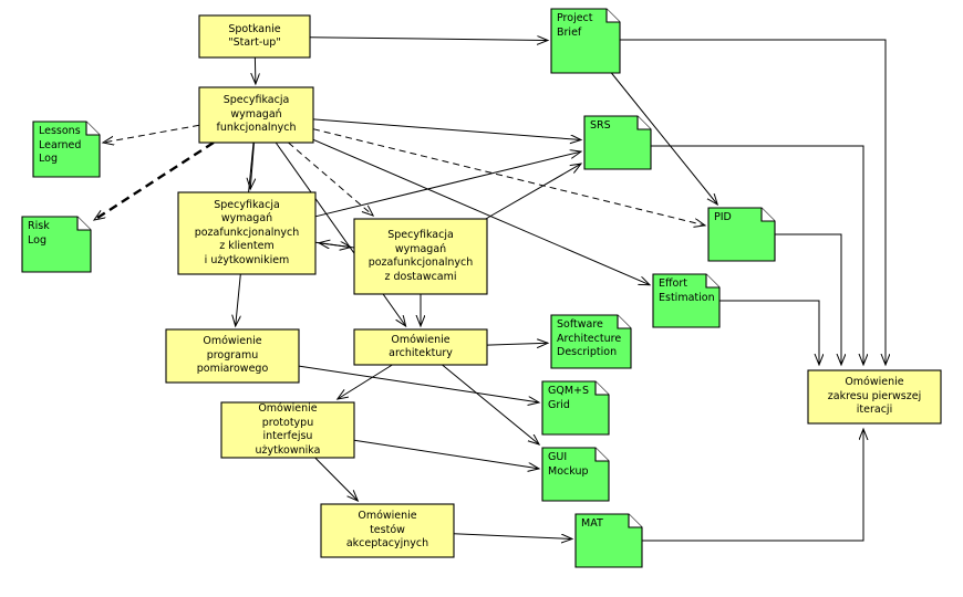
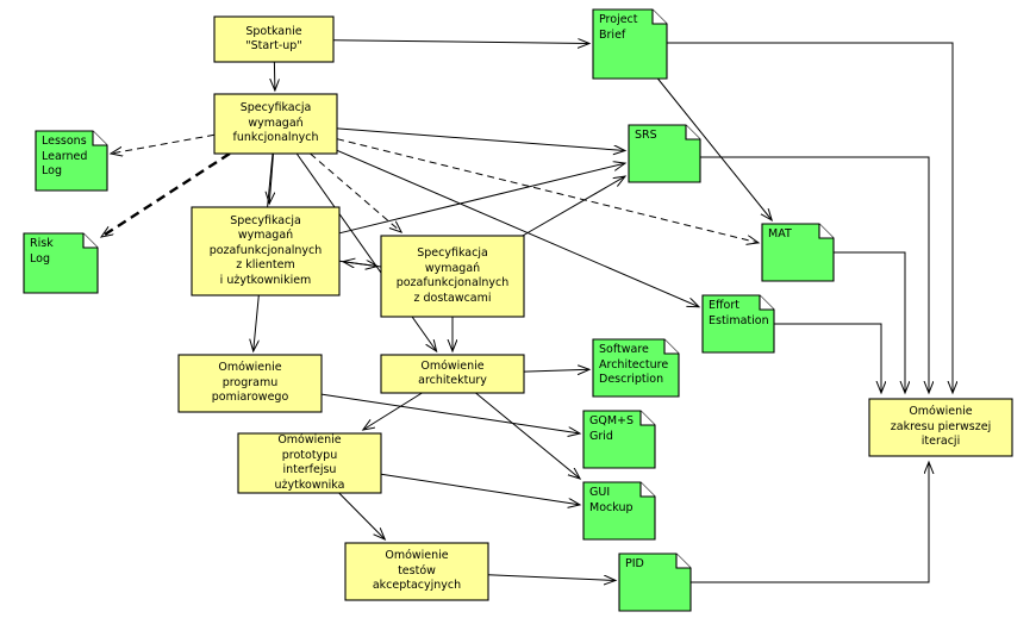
  Spotkanie
  "Start-up"
  Project
  Brief
  Specyfikacja
  wymagań
  funkcjonalnych
  Lessons
  Learned
  Log
  SRS
  Risk
  Log
  Specyfikacja
  wymagań
  pozafunkcjonalnych
  z klientem
  i użytkownikiem
  Specyfikacja
  wymagań
  pozafunkcjonalnych
  z dostawcami
- PID
+ MAT
  Effort
  Estimation
  Omówienie
  programu
  pomiarowego
  Omówienie
  architektury
  Software
  Architecture
  Description
  GQM+S
  Grid
  Omówienie
  prototypu
  interfejsu
  użytkownika
  GUI
  Mockup
  Omówienie
  testów
  akceptacyjnych
- MAT
+ PID
  Omówienie
  zakresu pierwszej
  iteracji
